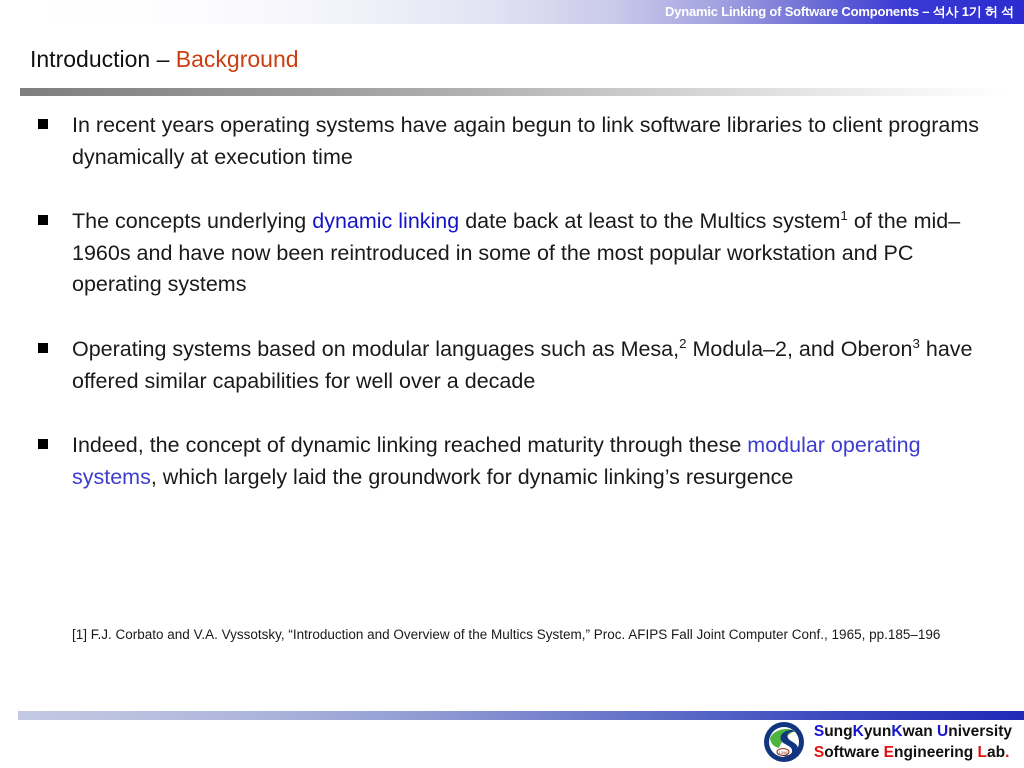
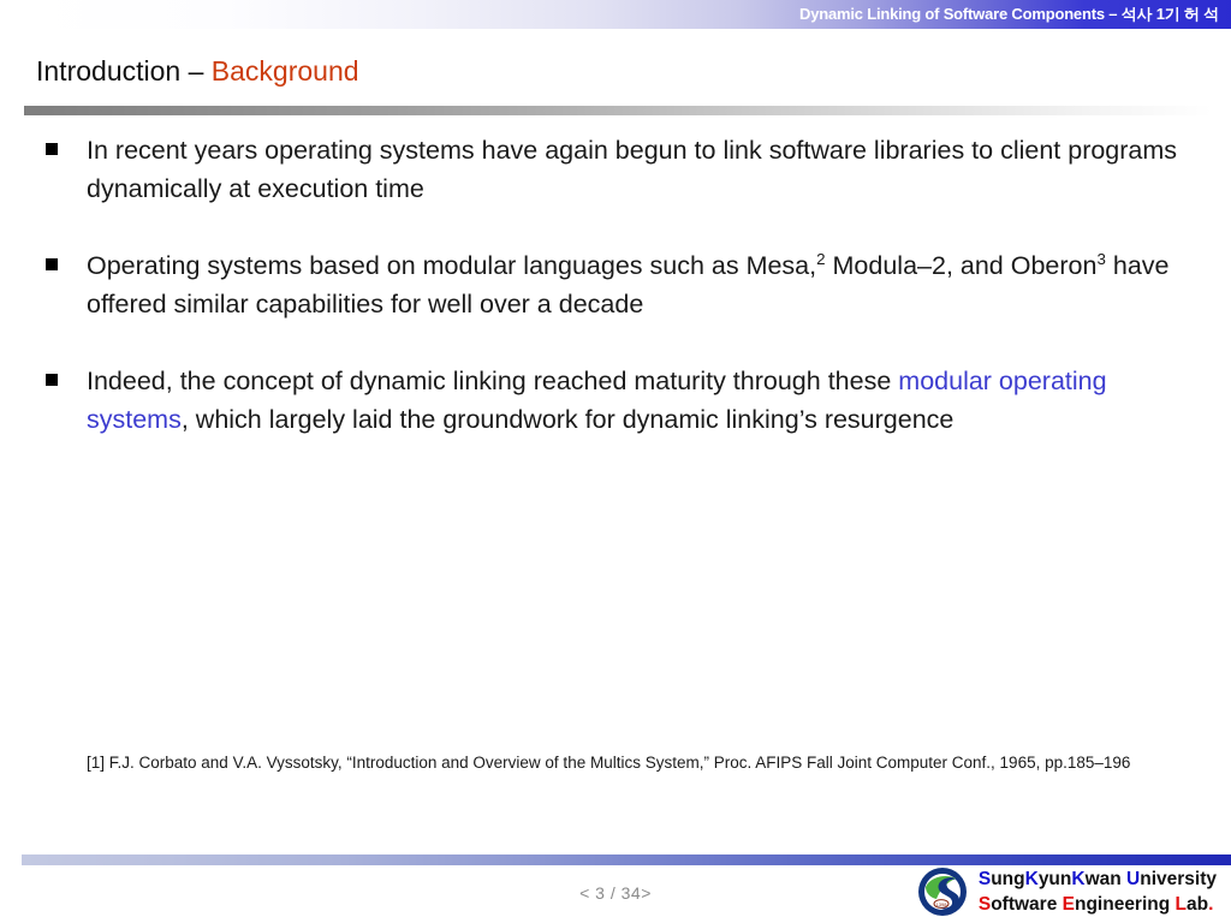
  Dynamic Linking of Software Components – 석사 1기 허 석
  Introduction – Background
  In recent years operating systems have again begun to link software libraries to client programs dynamically at execution time
- The concepts underlying dynamic linking date back at least to the Multics system1 of the mid–1960s and have now been reintroduced in some of the most popular workstation and PC operating systems
  Operating systems based on modular languages such as Mesa,2 Modula–2, and Oberon3 have offered similar capabilities for well over a decade
  Indeed, the concept of dynamic linking reached maturity through these modular operating systems, which largely laid the groundwork for dynamic linking’s resurgence
  [1] F.J. Corbato and V.A. Vyssotsky, “Introduction and Overview of the Multics System,” Proc. AFIPS Fall Joint Computer Conf., 1965, pp.185–196
+ < 3 / 34>
  SungKyunKwan University
  Software Engineering Lab.
